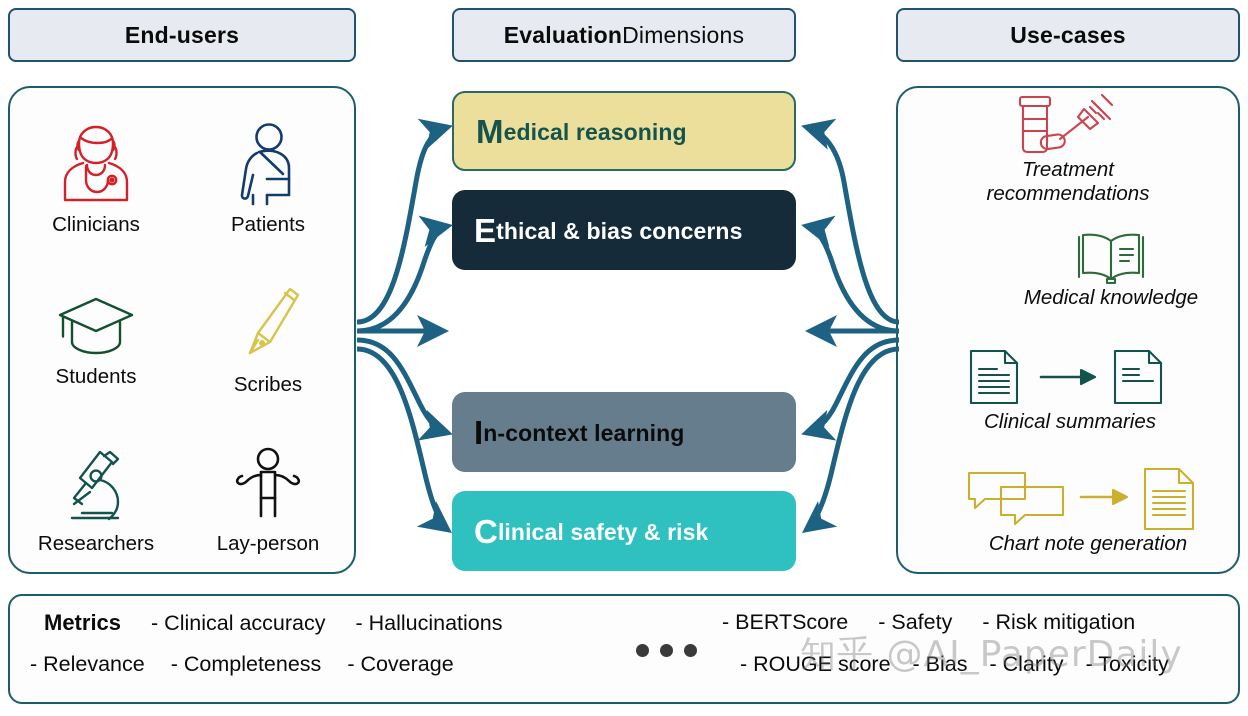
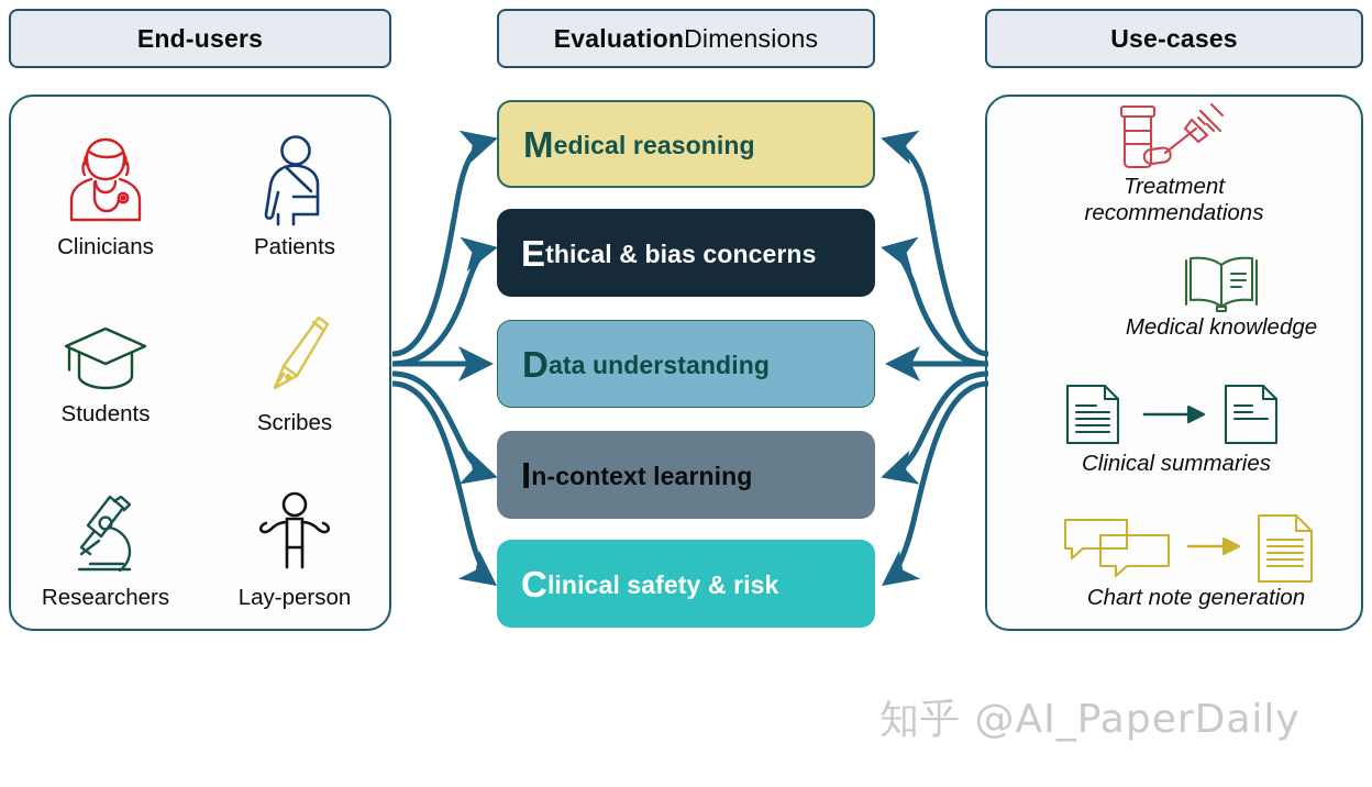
  End-users
  Evaluation
  Dimensions
  Use-cases
  Clinicians
  Patients
  Students
  Scribes
  Researchers
  Lay-person
  Medical reasoning
  Ethical & bias concerns
+ Data understanding
  In-context learning
  Clinical safety & risk
  Treatment recommendations
  Medical knowledge
  Clinical summaries
  Chart note generation
- Metrics
- - Clinical accuracy
- - Hallucinations
- - Relevance
- - Completeness
- - Coverage
- - BERTScore
- - Safety
- - Risk mitigation
- - ROUGE score
- - Bias
- - Clarity
- - Toxicity
  知乎 @AI_PaperDaily
